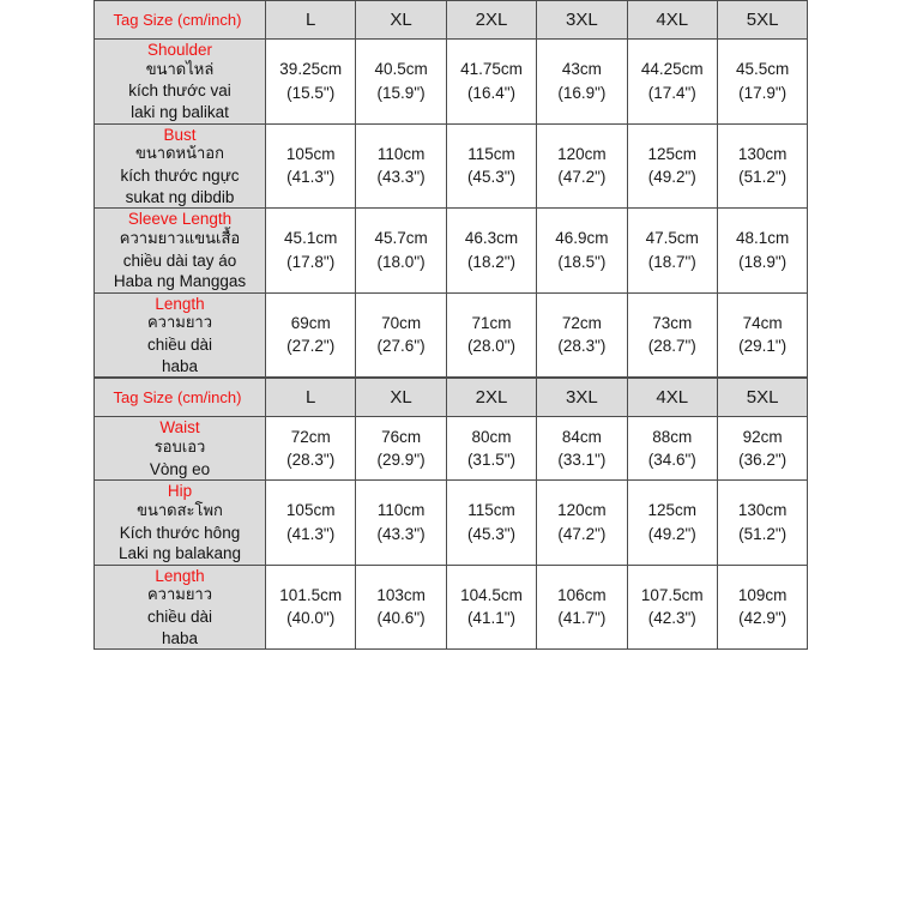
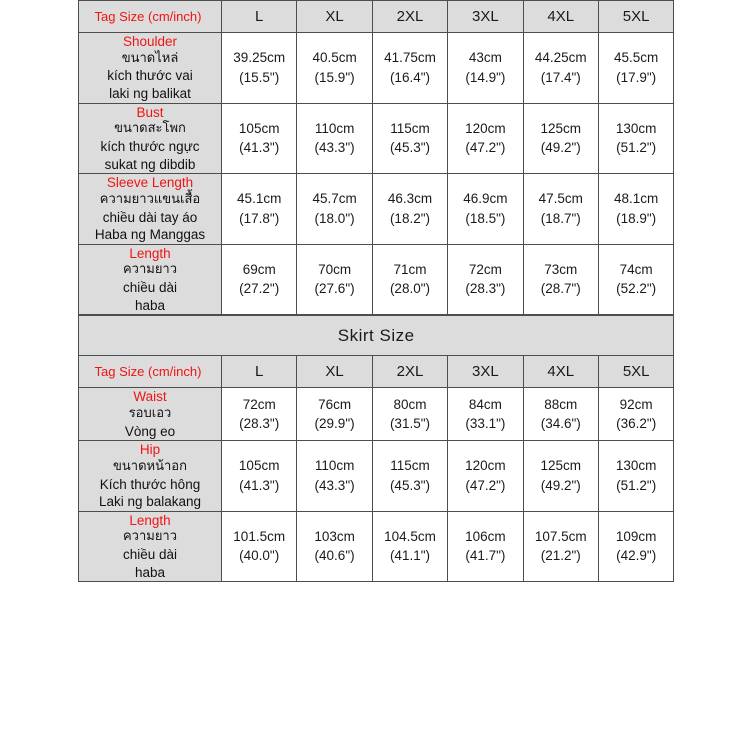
  Tag Size (cm/inch)	L	XL	2XL	3XL	4XL	5XL
- Shoulderขนาดไหล่kích thước vailaki ng balikat	39.25cm(15.5")	40.5cm(15.9")	41.75cm(16.4")	43cm(16.9")	44.25cm(17.4")	45.5cm(17.9")
+ Shoulderขนาดไหล่kích thước vailaki ng balikat	39.25cm(15.5")	40.5cm(15.9")	41.75cm(16.4")	43cm(14.9")	44.25cm(17.4")	45.5cm(17.9")
- Bustขนาดหน้าอกkích thước ngựcsukat ng dibdib	105cm(41.3")	110cm(43.3")	115cm(45.3")	120cm(47.2")	125cm(49.2")	130cm(51.2")
+ Bustขนาดสะโพกkích thước ngựcsukat ng dibdib	105cm(41.3")	110cm(43.3")	115cm(45.3")	120cm(47.2")	125cm(49.2")	130cm(51.2")
  Sleeve Lengthความยาวแขนเสื้อchiều dài tay áoHaba ng Manggas	45.1cm(17.8")	45.7cm(18.0")	46.3cm(18.2")	46.9cm(18.5")	47.5cm(18.7")	48.1cm(18.9")
- Lengthความยาวchiều dàihaba	69cm(27.2")	70cm(27.6")	71cm(28.0")	72cm(28.3")	73cm(28.7")	74cm(29.1")
+ Lengthความยาวchiều dàihaba	69cm(27.2")	70cm(27.6")	71cm(28.0")	72cm(28.3")	73cm(28.7")	74cm(52.2")
+ Skirt Size
  Tag Size (cm/inch)	L	XL	2XL	3XL	4XL	5XL
  WaistรอบเอวVòng eo	72cm(28.3")	76cm(29.9")	80cm(31.5")	84cm(33.1")	88cm(34.6")	92cm(36.2")
- HipขนาดสะโพกKích thước hôngLaki ng balakang	105cm(41.3")	110cm(43.3")	115cm(45.3")	120cm(47.2")	125cm(49.2")	130cm(51.2")
+ Hipขนาดหน้าอกKích thước hôngLaki ng balakang	105cm(41.3")	110cm(43.3")	115cm(45.3")	120cm(47.2")	125cm(49.2")	130cm(51.2")
- Lengthความยาวchiều dàihaba	101.5cm(40.0")	103cm(40.6")	104.5cm(41.1")	106cm(41.7")	107.5cm(42.3")	109cm(42.9")
+ Lengthความยาวchiều dàihaba	101.5cm(40.0")	103cm(40.6")	104.5cm(41.1")	106cm(41.7")	107.5cm(21.2")	109cm(42.9")
